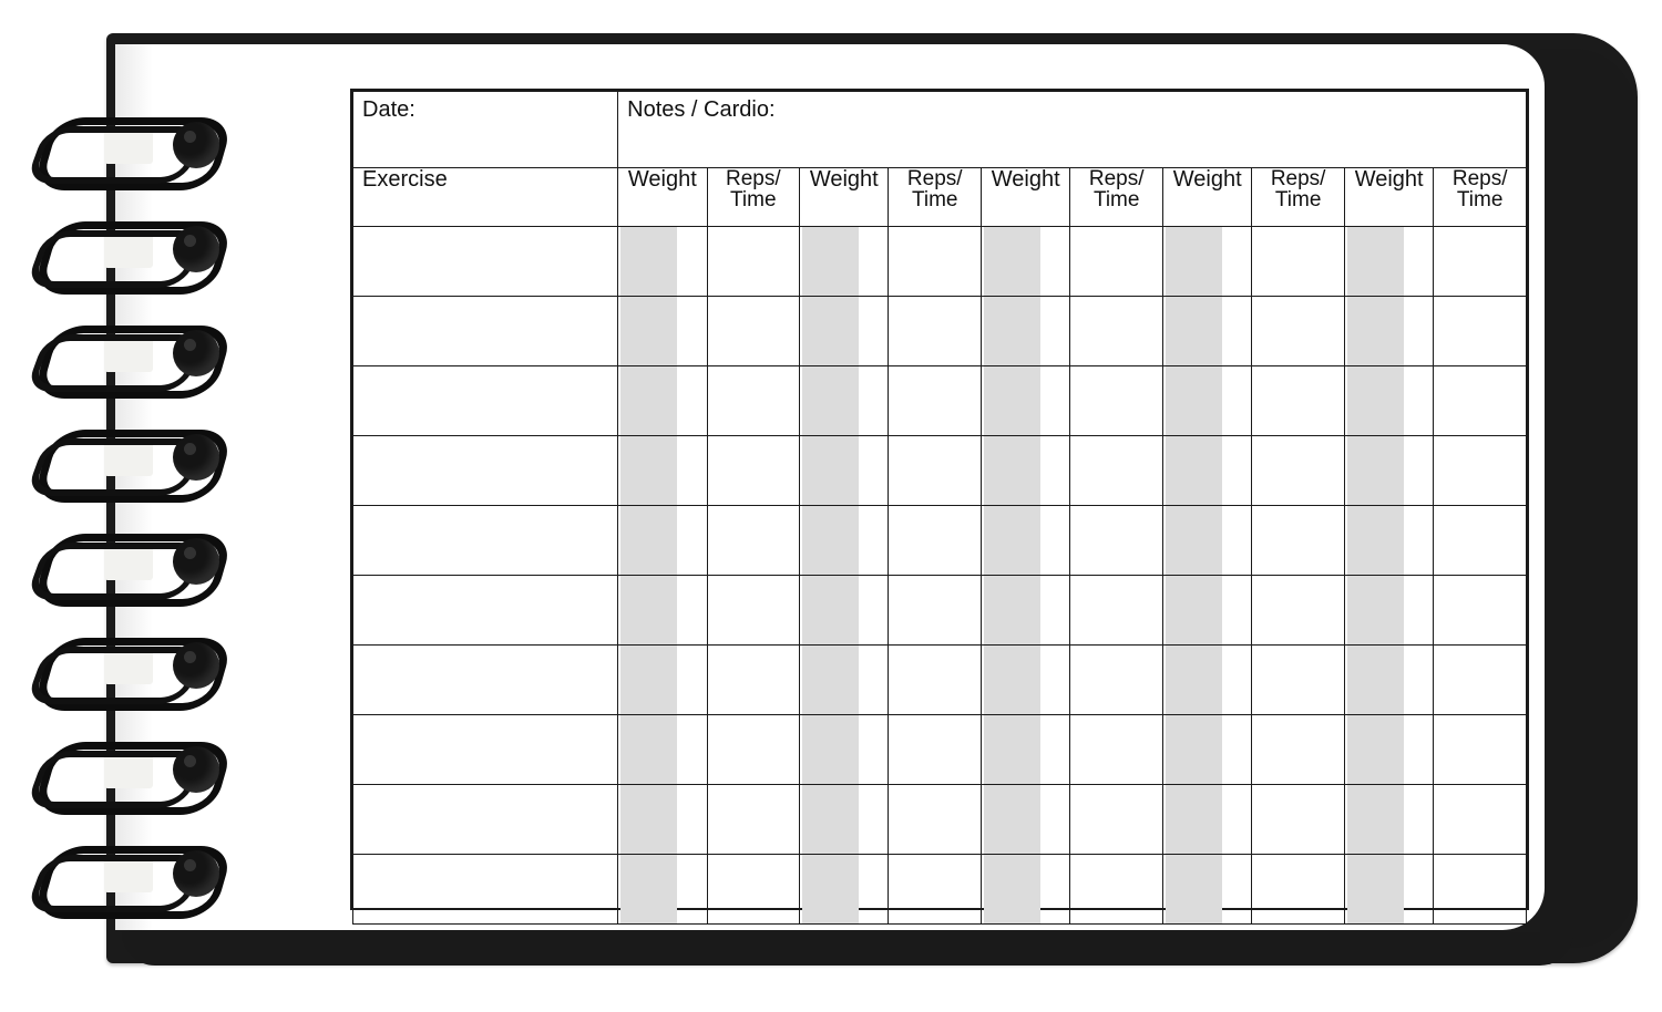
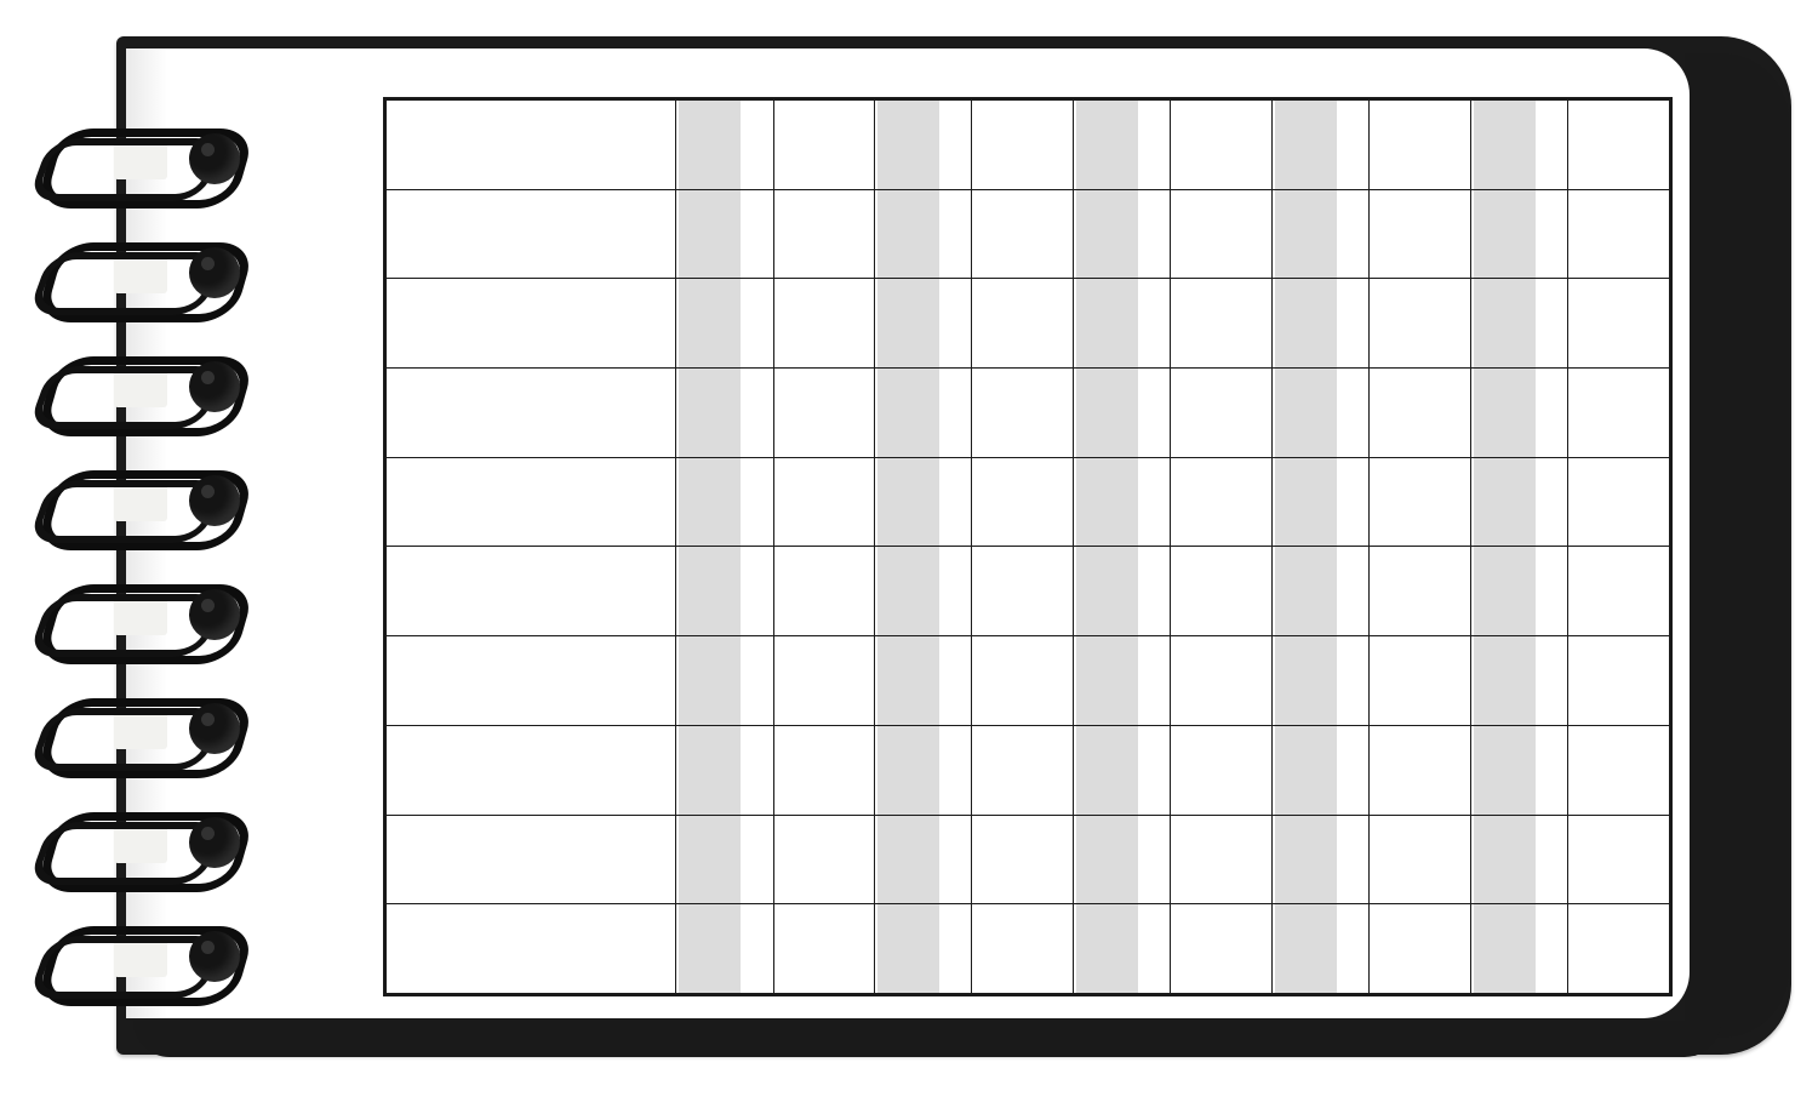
- Date:	Notes / Cardio:
- Exercise	Weight	Reps/ Time	Weight	Reps/ Time	Weight	Reps/ Time	Weight	Reps/ Time	Weight	Reps/ Time
